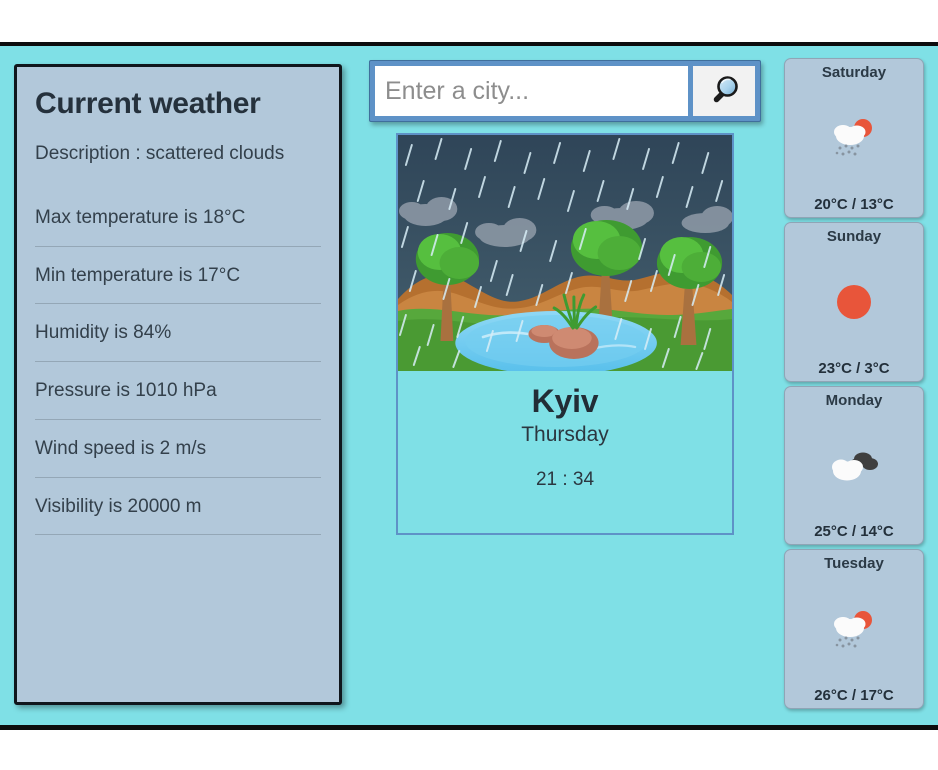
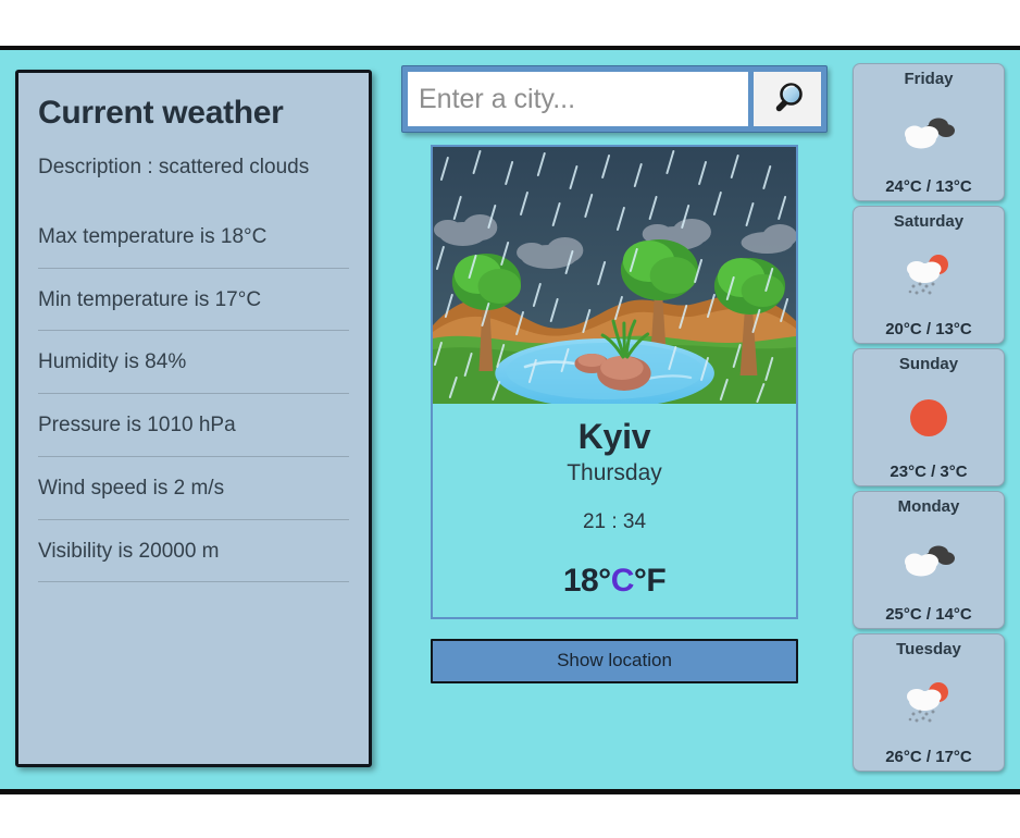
  Current weather
  Description : scattered clouds
  Max temperature is 18°C
  Min temperature is 17°C
  Humidity is 84%
  Pressure is 1010 hPa
  Wind speed is 2 m/s
  Visibility is 20000 m
  Enter a city...
  Kyiv
  Thursday
  21 : 34
+ 18°C°F
+ Show location
+ Friday
+ 24°C / 13°C
  Saturday
  20°C / 13°C
  Sunday
  23°C / 3°C
  Monday
  25°C / 14°C
  Tuesday
  26°C / 17°C
